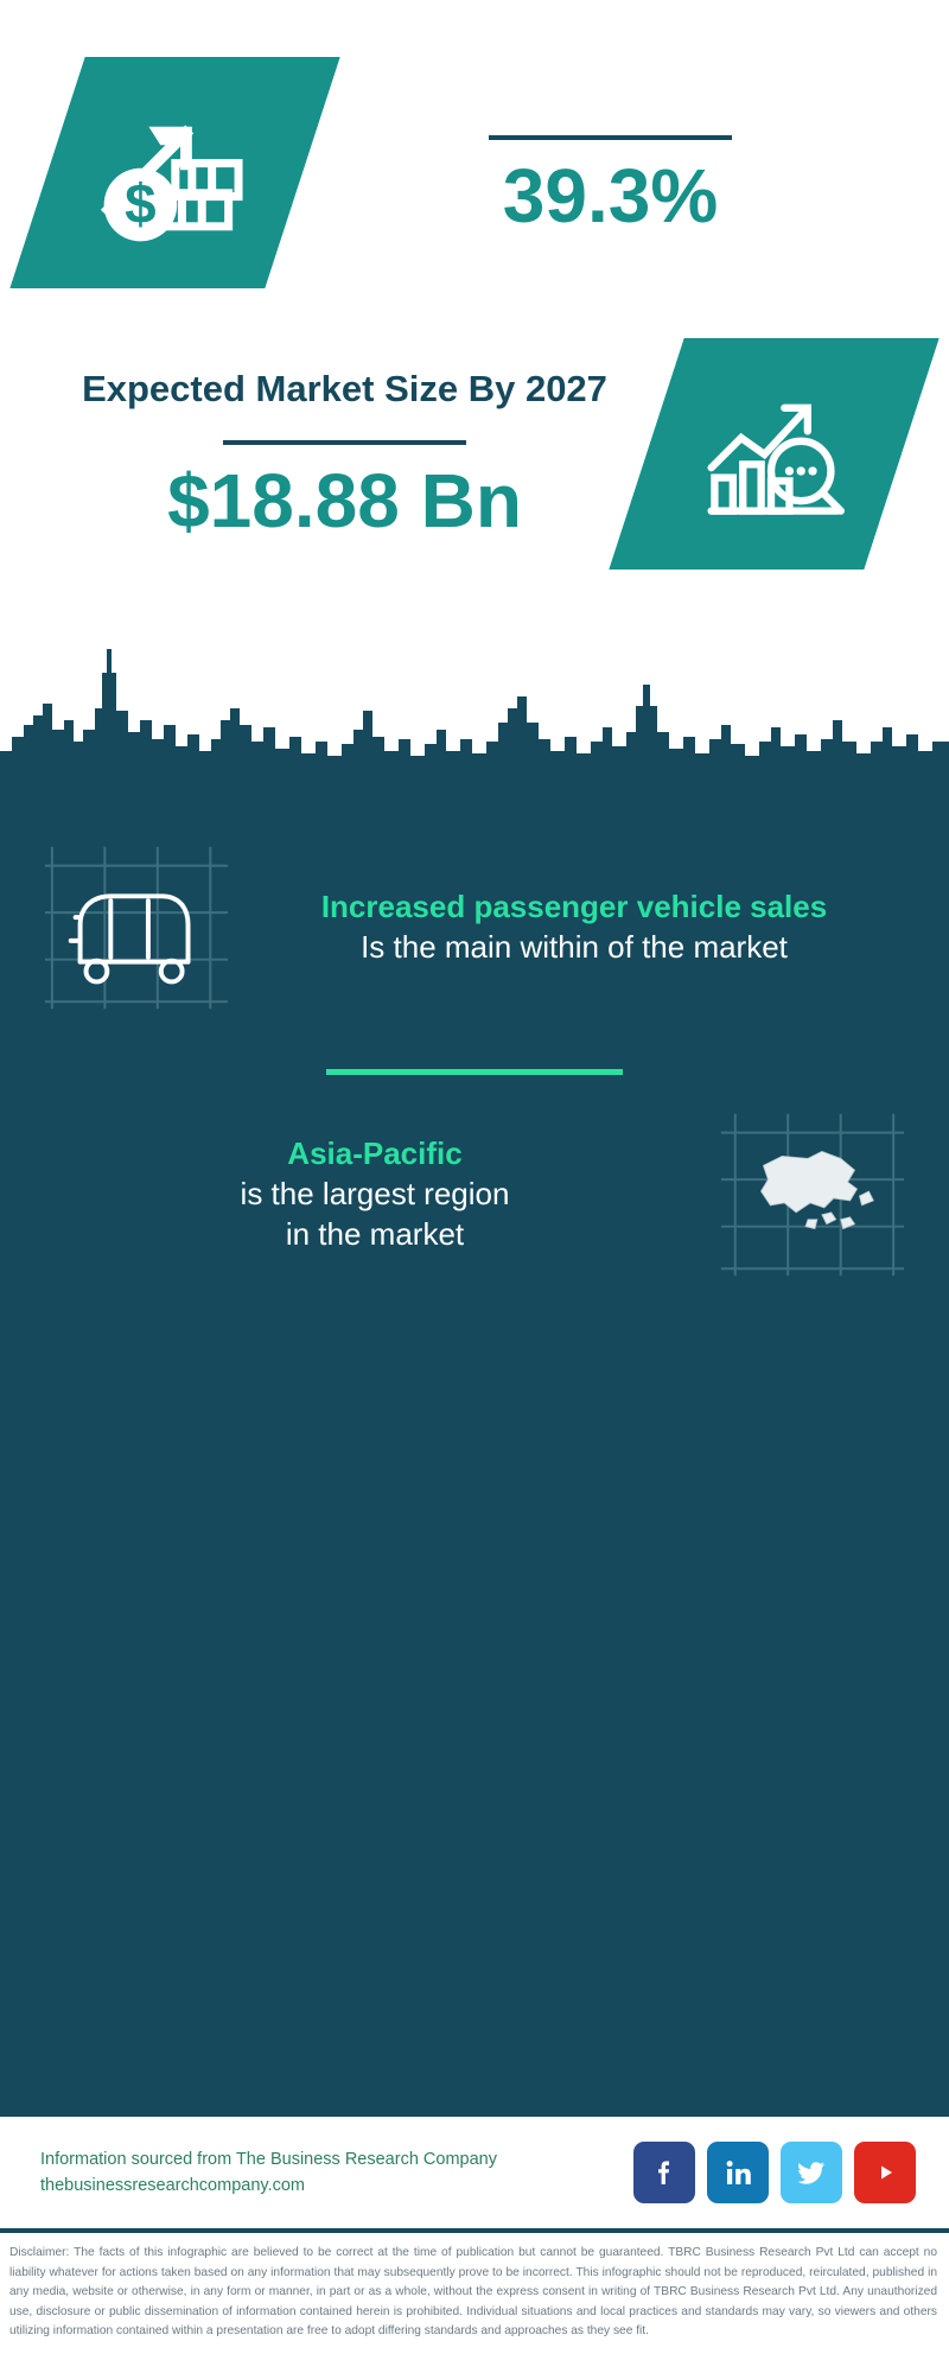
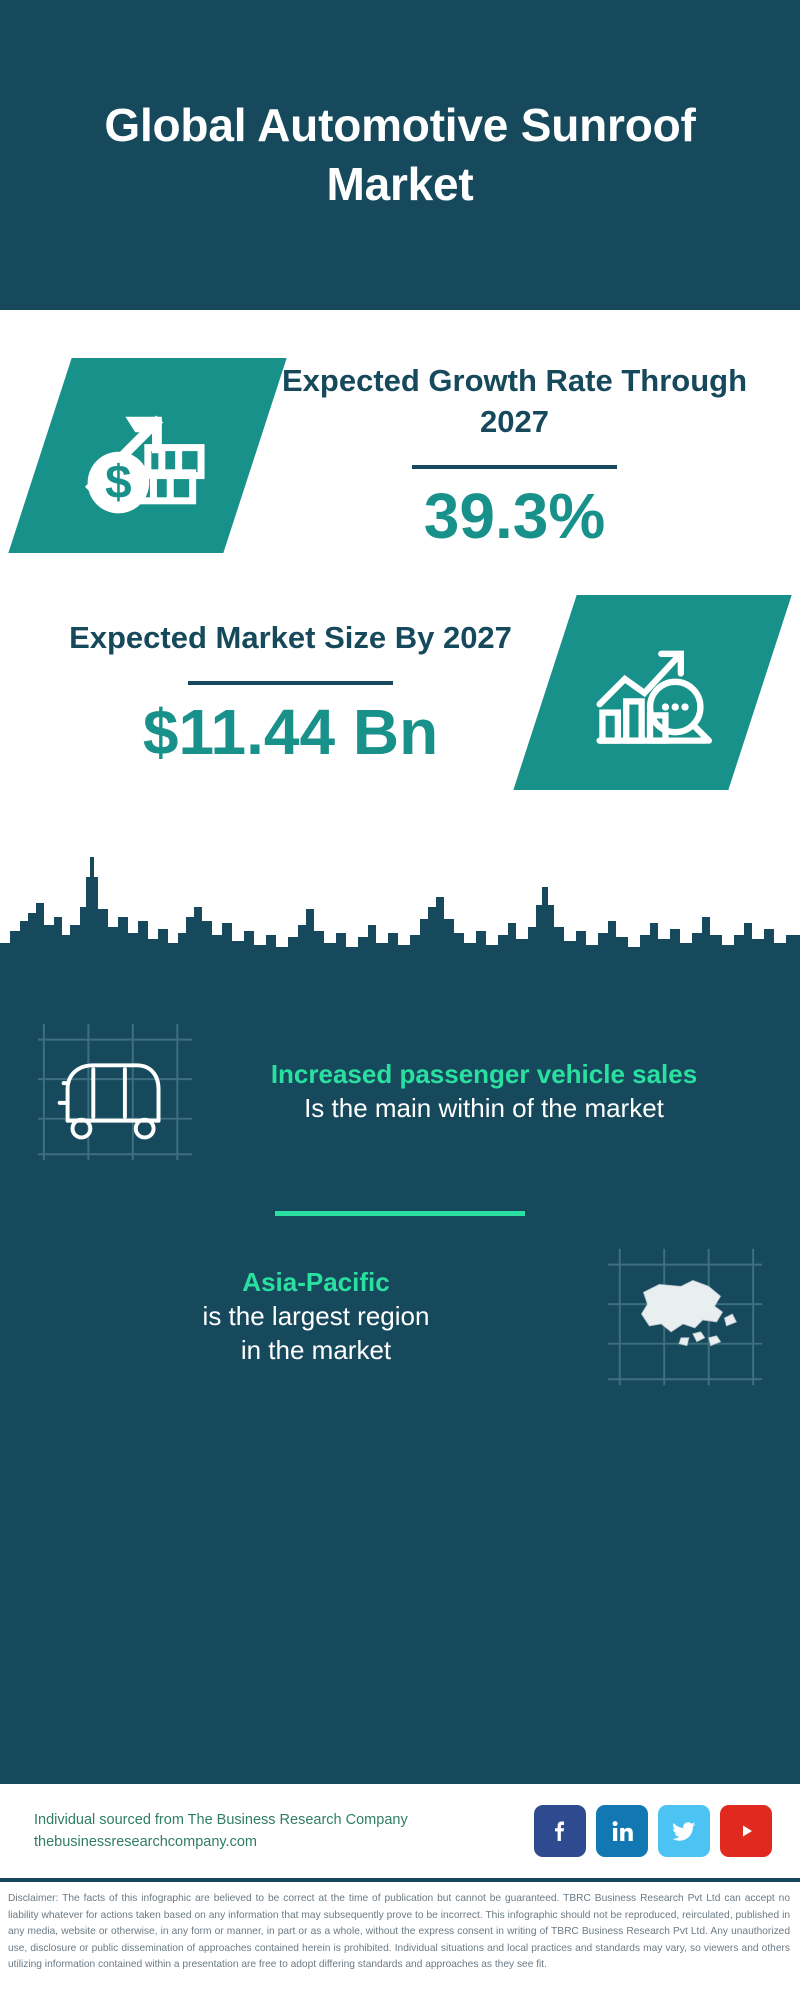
+ Global Automotive Sunroof Market
+ Expected Growth Rate Through 2027
  39.3%
  Expected Market Size By 2027
- $18.88 Bn
+ $11.44 Bn
  Increased passenger vehicle sales
  Is the main within of the market
  Asia-Pacific
  is the largest region
  in the market
- Information sourced from The Business Research Company
+ Individual sourced from The Business Research Company
  thebusinessresearchcompany.com
- Disclaimer: The facts of this infographic are believed to be correct at the time of publication but cannot be guaranteed. TBRC Business Research Pvt Ltd can accept no liability whatever for actions taken based on any information that may subsequently prove to be incorrect. This infographic should not be reproduced, reirculated, published in any media, website or otherwise, in any form or manner, in part or as a whole, without the express consent in writing of TBRC Business Research Pvt Ltd. Any unauthorized use, disclosure or public dissemination of information contained herein is prohibited. Individual situations and local practices and standards may vary, so viewers and others utilizing information contained within a presentation are free to adopt differing standards and approaches as they see fit.
+ Disclaimer: The facts of this infographic are believed to be correct at the time of publication but cannot be guaranteed. TBRC Business Research Pvt Ltd can accept no liability whatever for actions taken based on any information that may subsequently prove to be incorrect. This infographic should not be reproduced, reirculated, published in any media, website or otherwise, in any form or manner, in part or as a whole, without the express consent in writing of TBRC Business Research Pvt Ltd. Any unauthorized use, disclosure or public dissemination of approaches contained herein is prohibited. Individual situations and local practices and standards may vary, so viewers and others utilizing information contained within a presentation are free to adopt differing standards and approaches as they see fit.
